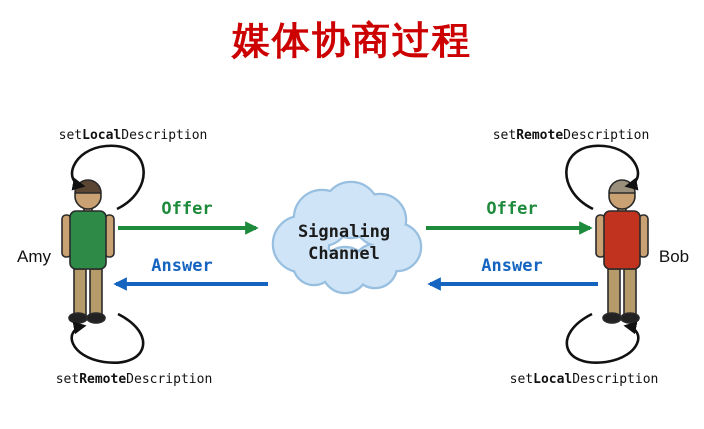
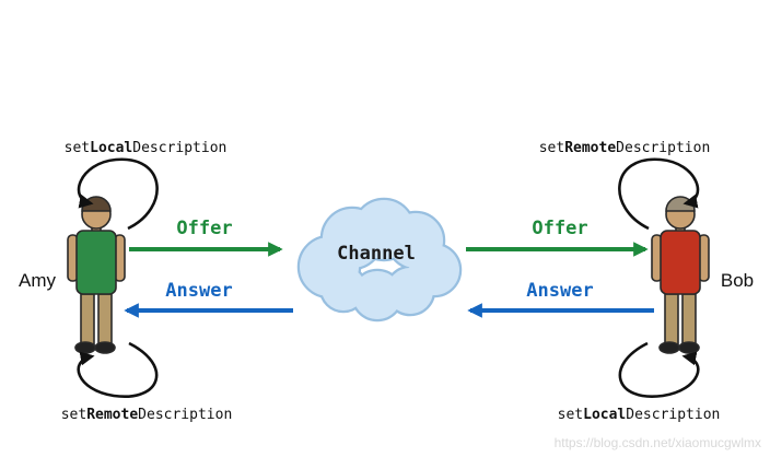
- 媒体协商过程
  setLocalDescription
  setRemoteDescription
  setRemoteDescription
  setLocalDescription
  Offer
  Offer
  Answer
  Answer
- Signaling
  Channel
  Amy
  Bob
+ https://blog.csdn.net/xiaomucgwlmx
